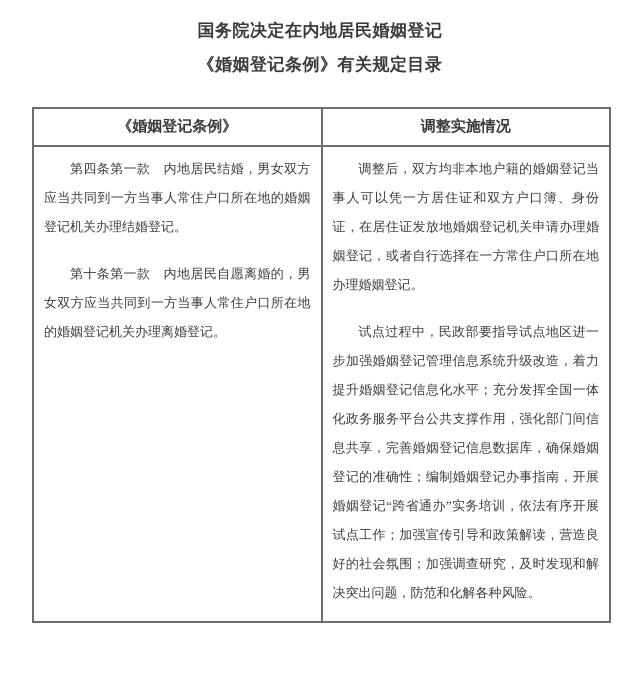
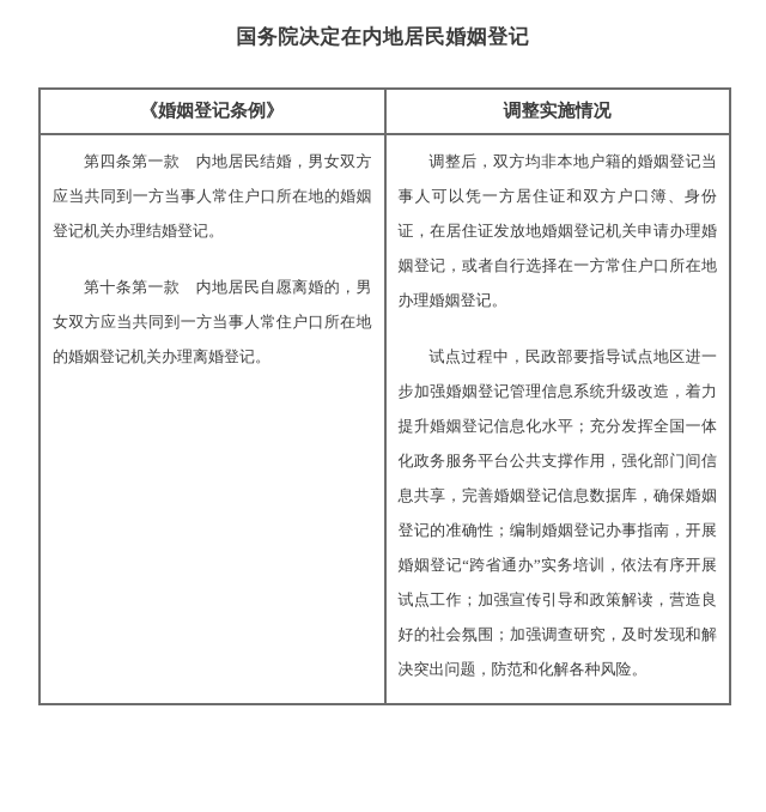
  国务院决定在内地居民婚姻登记
- 《婚姻登记条例》有关规定目录
  《婚姻登记条例》	调整实施情况
  第四条第一款 内地居民结婚，男女双方应当共同到一方当事人常住户口所在地的婚姻登记机关办理结婚登记。 第十条第一款 内地居民自愿离婚的，男女双方应当共同到一方当事人常住户口所在地的婚姻登记机关办理离婚登记。	调整后，双方均非本地户籍的婚姻登记当事人可以凭一方居住证和双方户口簿、身份证，在居住证发放地婚姻登记机关申请办理婚姻登记，或者自行选择在一方常住户口所在地办理婚姻登记。 试点过程中，民政部要指导试点地区进一步加强婚姻登记管理信息系统升级改造，着力提升婚姻登记信息化水平；充分发挥全国一体化政务服务平台公共支撑作用，强化部门间信息共享，完善婚姻登记信息数据库，确保婚姻登记的准确性；编制婚姻登记办事指南，开展婚姻登记“跨省通办”实务培训，依法有序开展试点工作；加强宣传引导和政策解读，营造良好的社会氛围；加强调查研究，及时发现和解决突出问题，防范和化解各种风险。
